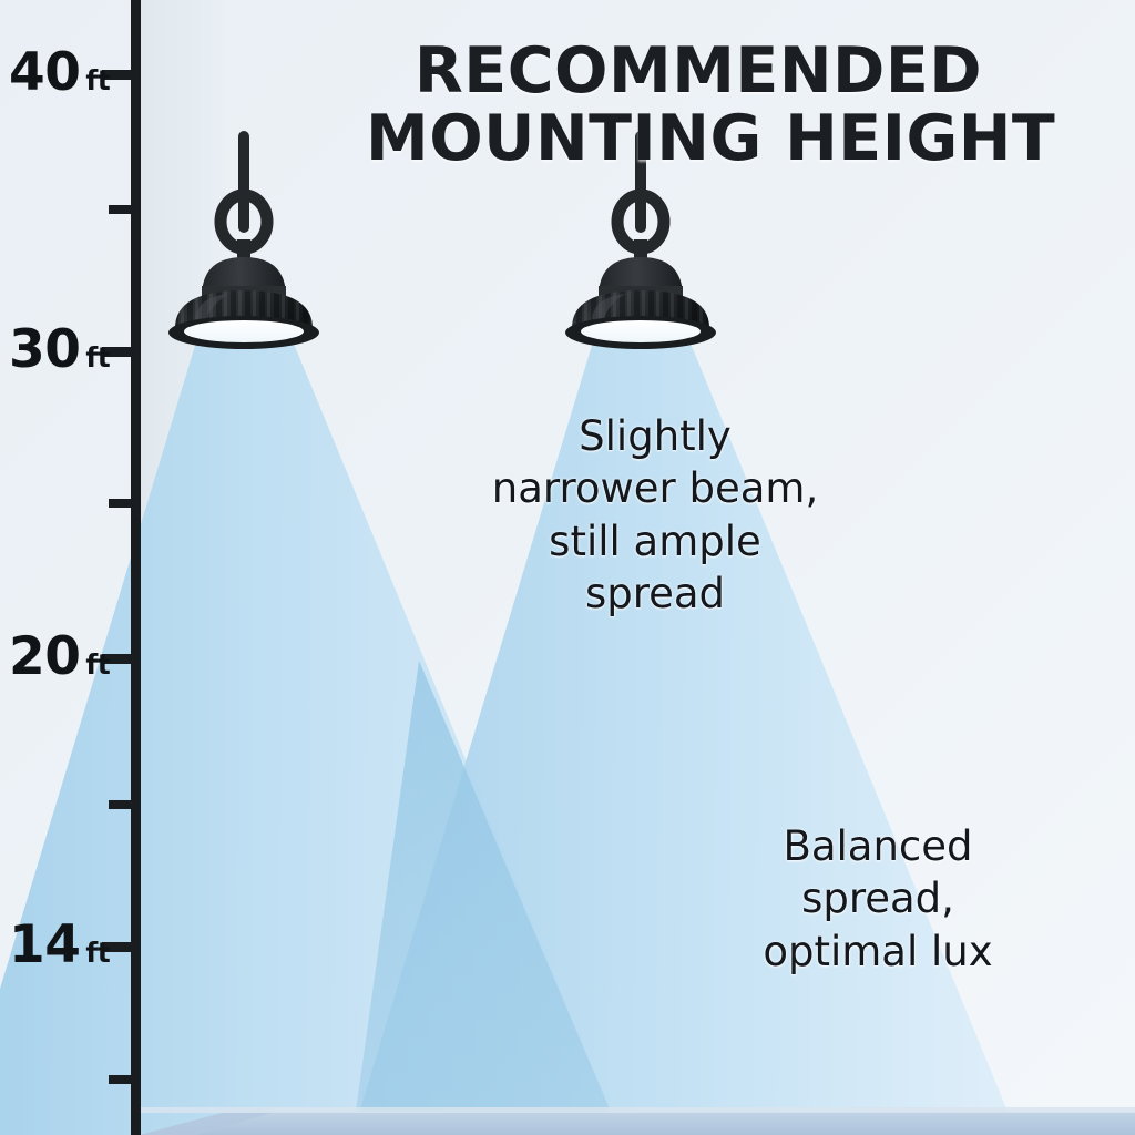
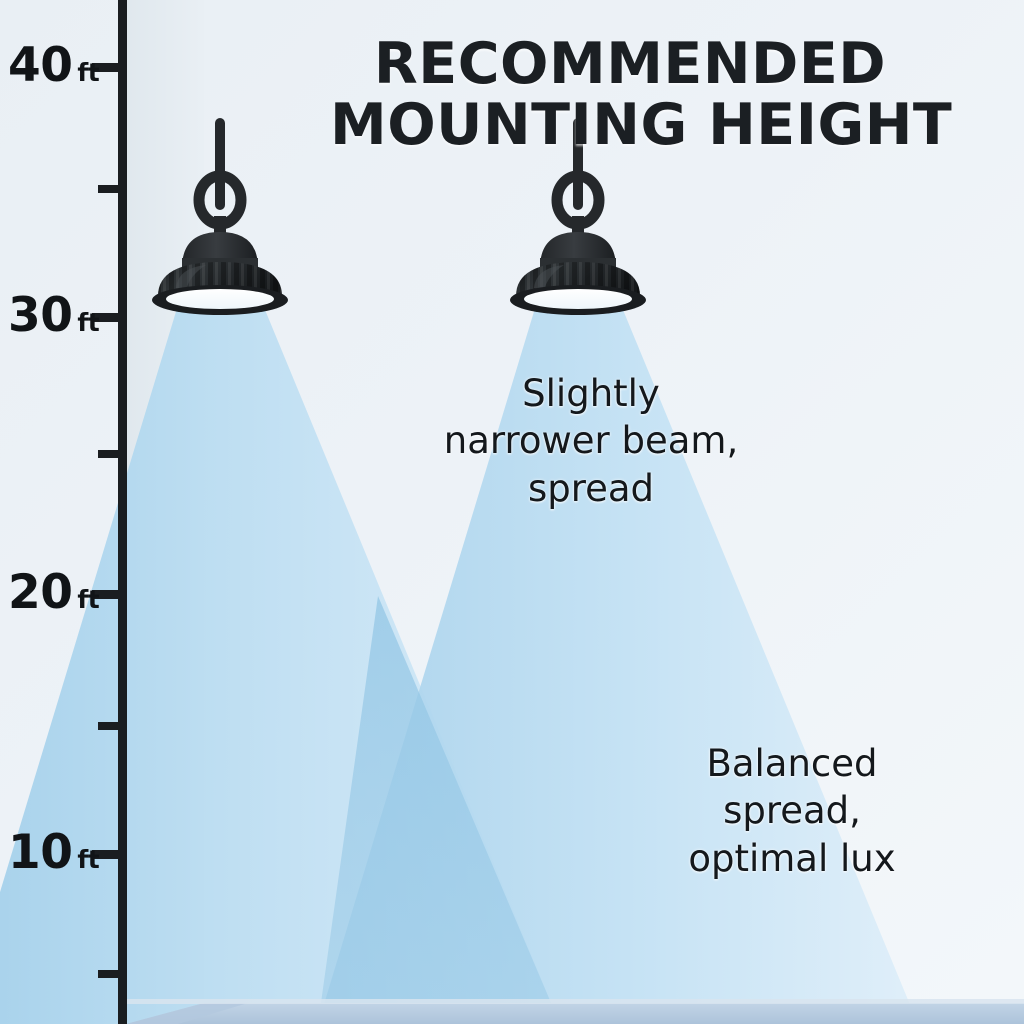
  40 ft
  30 ft
  20 ft
- 14 ft
+ 10 ft
  RECOMMENDED
  MOUNTING HEIGHT
  Slightly
  narrower beam,
- still ample
  spread
  Balanced
  spread,
  optimal lux
